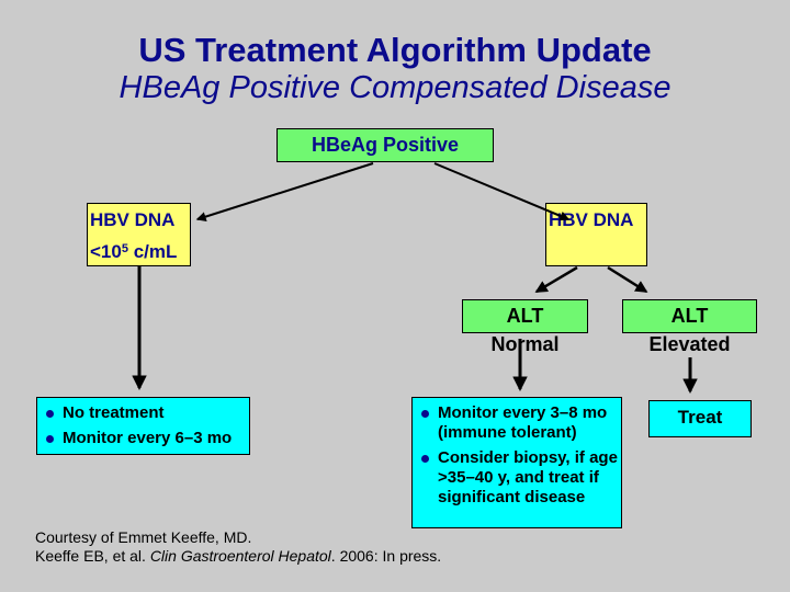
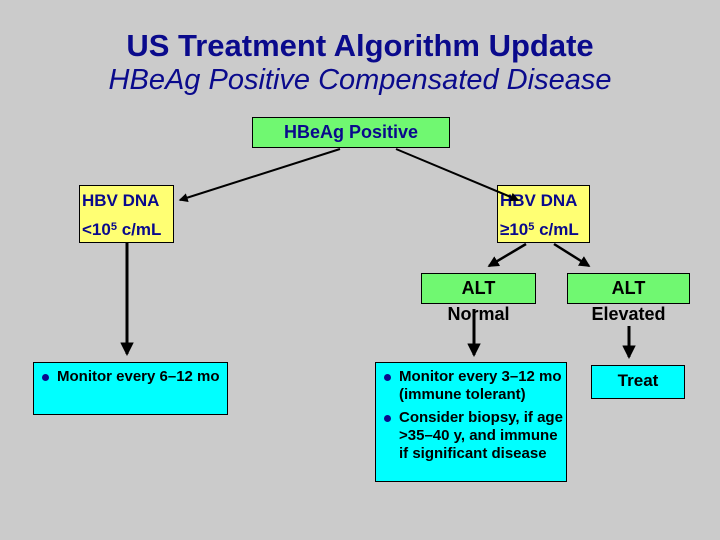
  US Treatment Algorithm Update
  HBeAg Positive Compensated Disease
  HBeAg Positive
  HBV DNA
  <105 c/mL
  HBV DNA
+ ≥105 c/mL
  ALT
  Nomal
  ALT
  Elevated
- No treatment
- Monitor every 6–3 mo
+ Monitor every 6–12 mo
- Monitor every 3–8 mo (immune tolerant)
+ Monitor every 3–12 mo (immune tolerant)
- Consider biopsy, if age >35–40 y, and treat if significant disease
+ Consider biopsy, if age >35–40 y, and immune if significant disease
  Treat
- Courtesy of Emmet Keeffe, MD.
- Keeffe EB, et al. Clin Gastroenterol Hepatol. 2006: In press.
